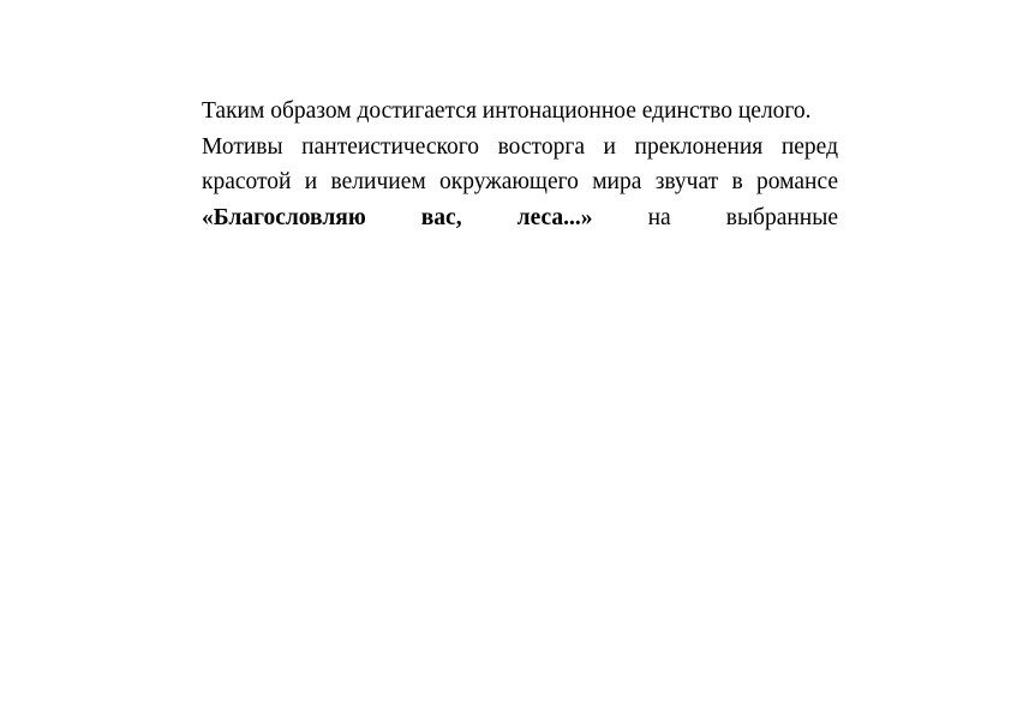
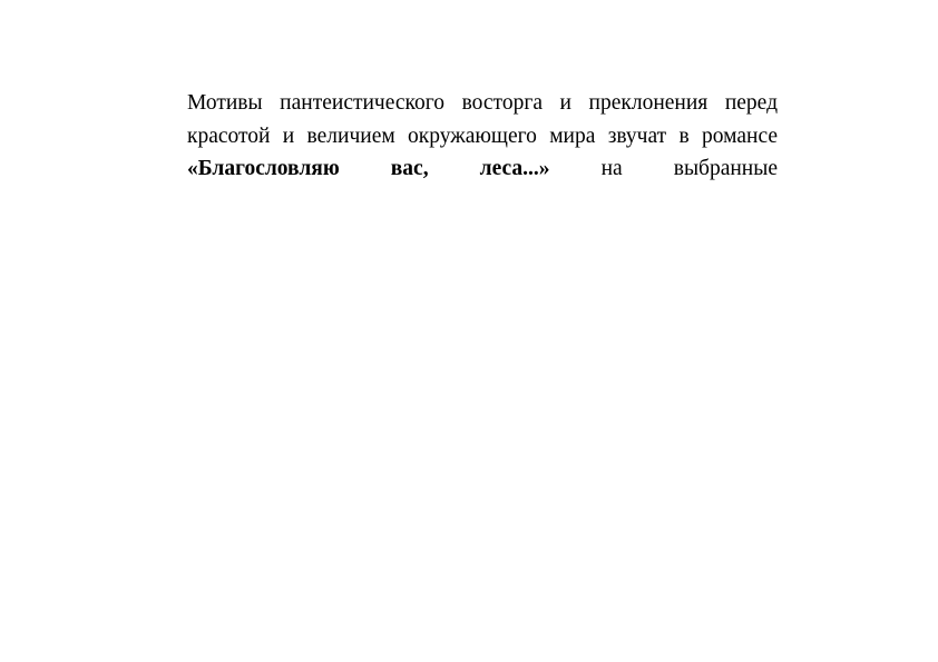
- Таким образом достигается интонационное единство целого.
  Мотивы пантеистического восторга и преклонения перед красотой и величием окружающего мира звучат в романсе «Благословляю вас, леса...» на выбранные
